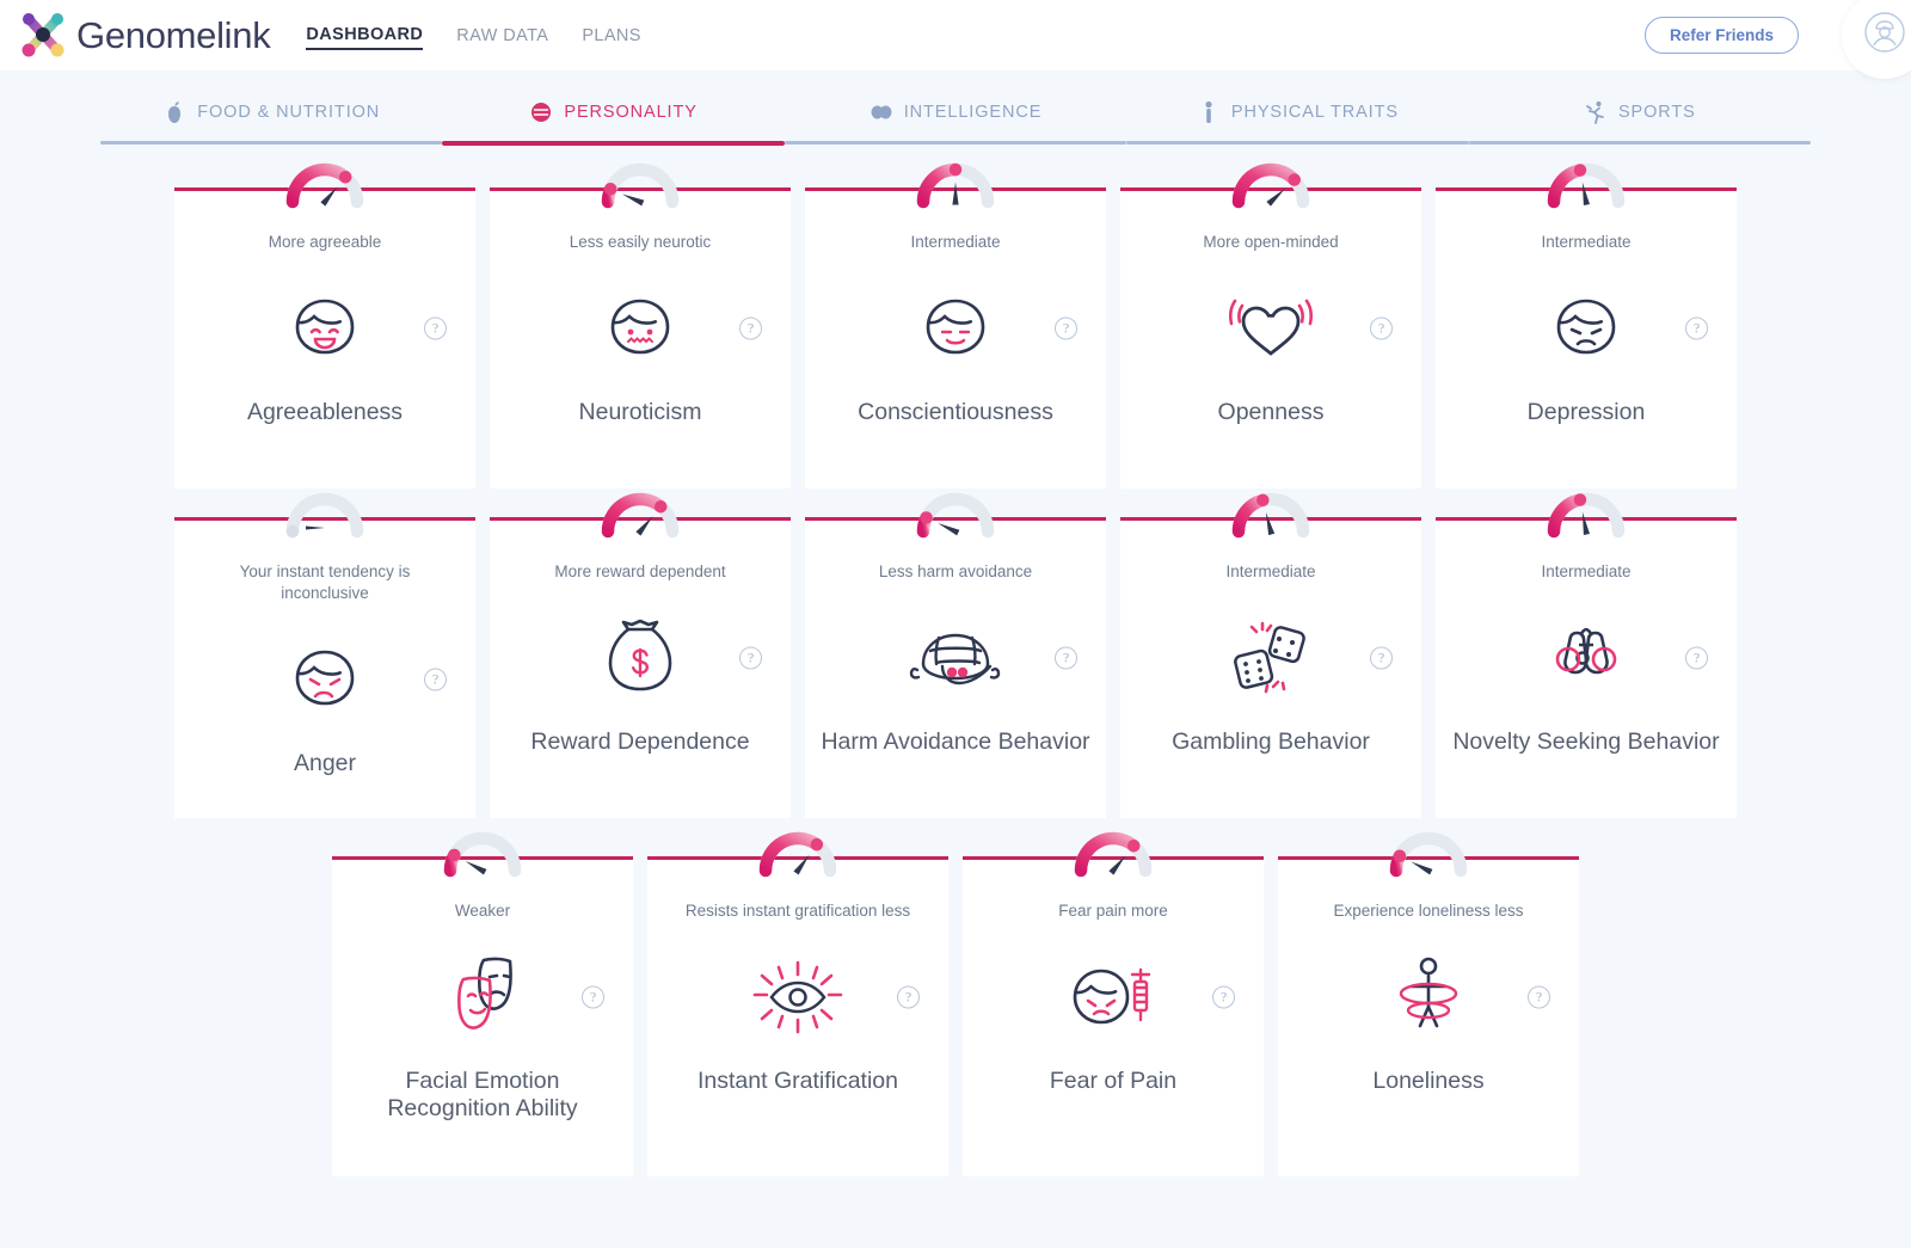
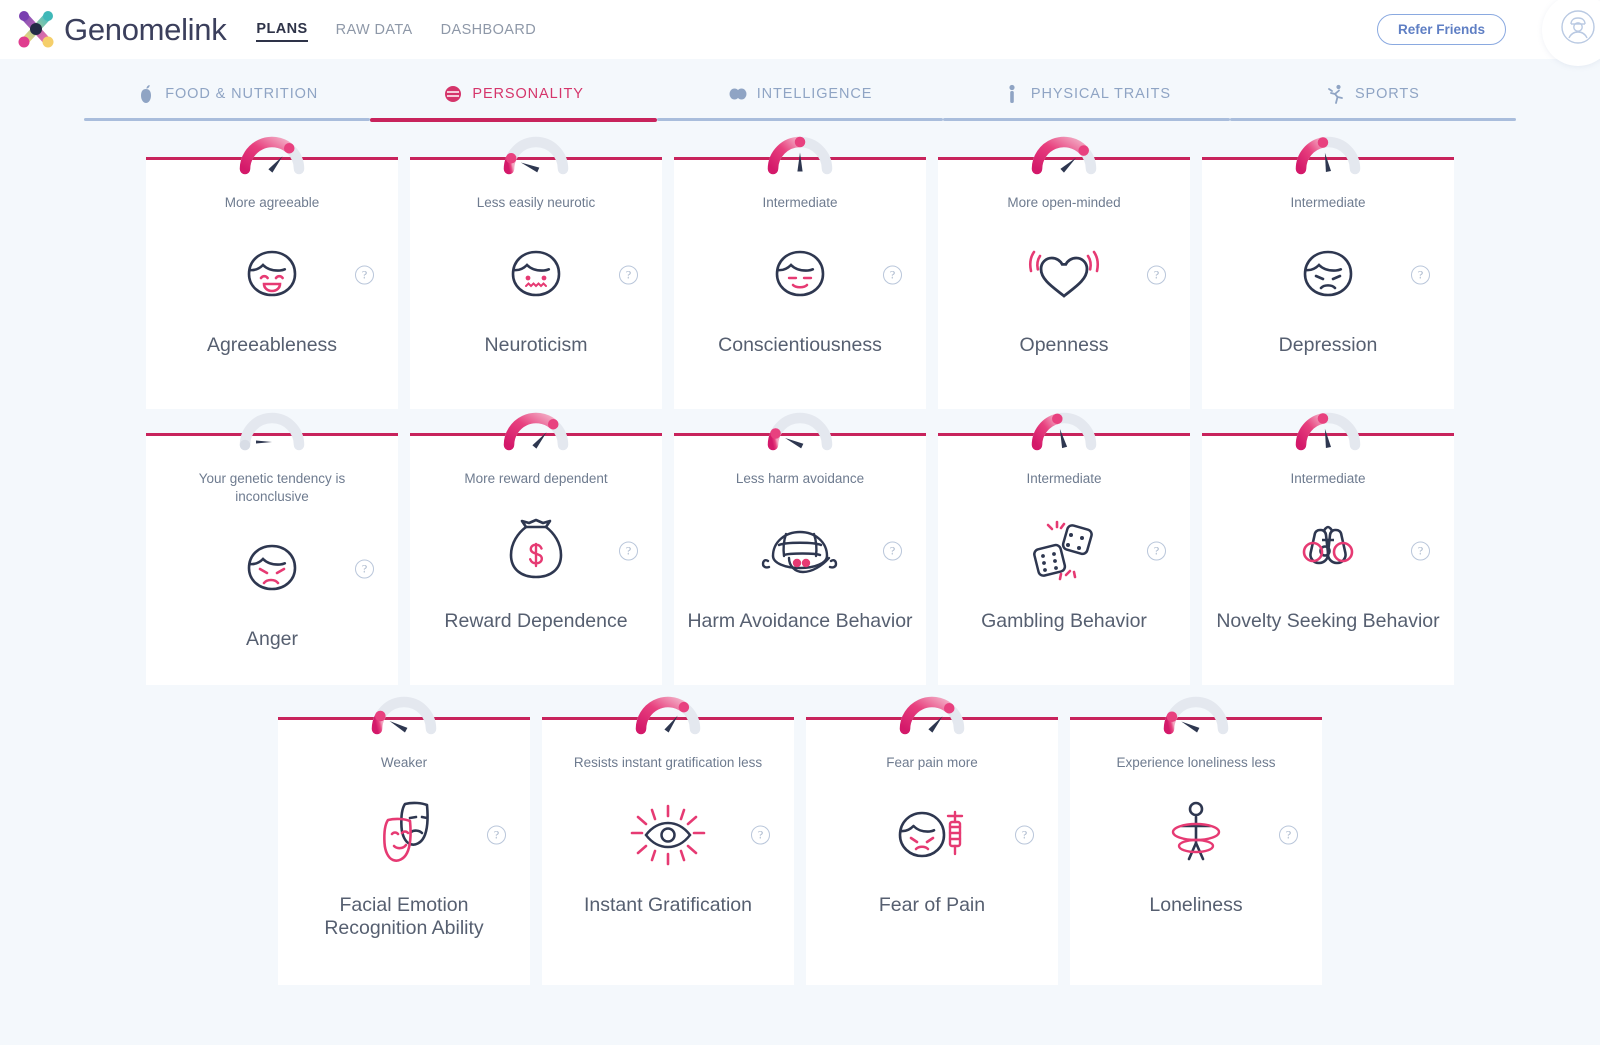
  Genomelink
- DASHBOARD
+ PLANS
  RAW DATA
- PLANS
+ DASHBOARD
  Refer Friends
  FOOD & NUTRITION
  PERSONALITY
  INTELLIGENCE
  PHYSICAL TRAITS
  SPORTS
  More agreeable
  ?
  Agreeableness
  Less easily neurotic
  ?
  Neuroticism
  Intermediate
  ?
  Conscientiousness
  More open-minded
  ?
  Openness
  Intermediate
  ?
  Depression
- Your instant tendency is inconclusive
+ Your genetic tendency is inconclusive
  ?
  Anger
  More reward dependent
  ?
  Reward Dependence
  Less harm avoidance
  ?
  Harm Avoidance Behavior
  Intermediate
  ?
  Gambling Behavior
  Intermediate
  ?
  Novelty Seeking Behavior
  Weaker
  ?
  Facial Emotion Recognition Ability
  Resists instant gratification less
  ?
  Instant Gratification
  Fear pain more
  ?
  Fear of Pain
  Experience loneliness less
  ?
  Loneliness
